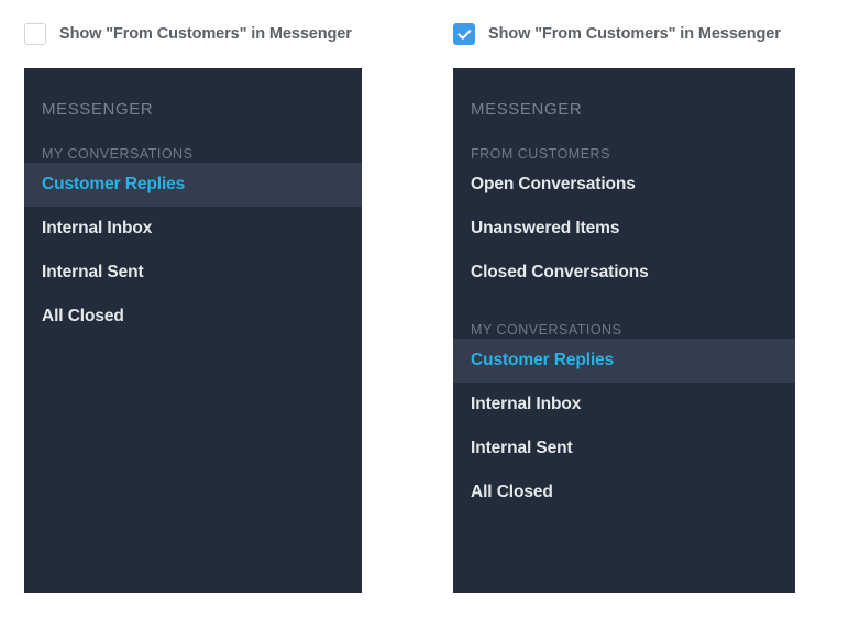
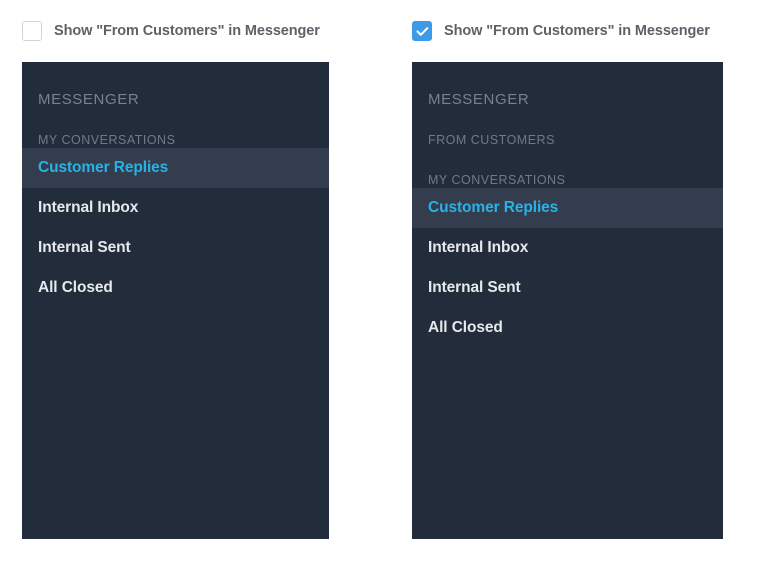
  Show "From Customers" in Messenger
  MESSENGER
  MY CONVERSATIONS
  Customer Replies
  Internal Inbox
  Internal Sent
  All Closed
  Show "From Customers" in Messenger
  MESSENGER
  FROM CUSTOMERS
- Open Conversations
- Unanswered Items
- Closed Conversations
  MY CONVERSATIONS
  Customer Replies
  Internal Inbox
  Internal Sent
  All Closed
